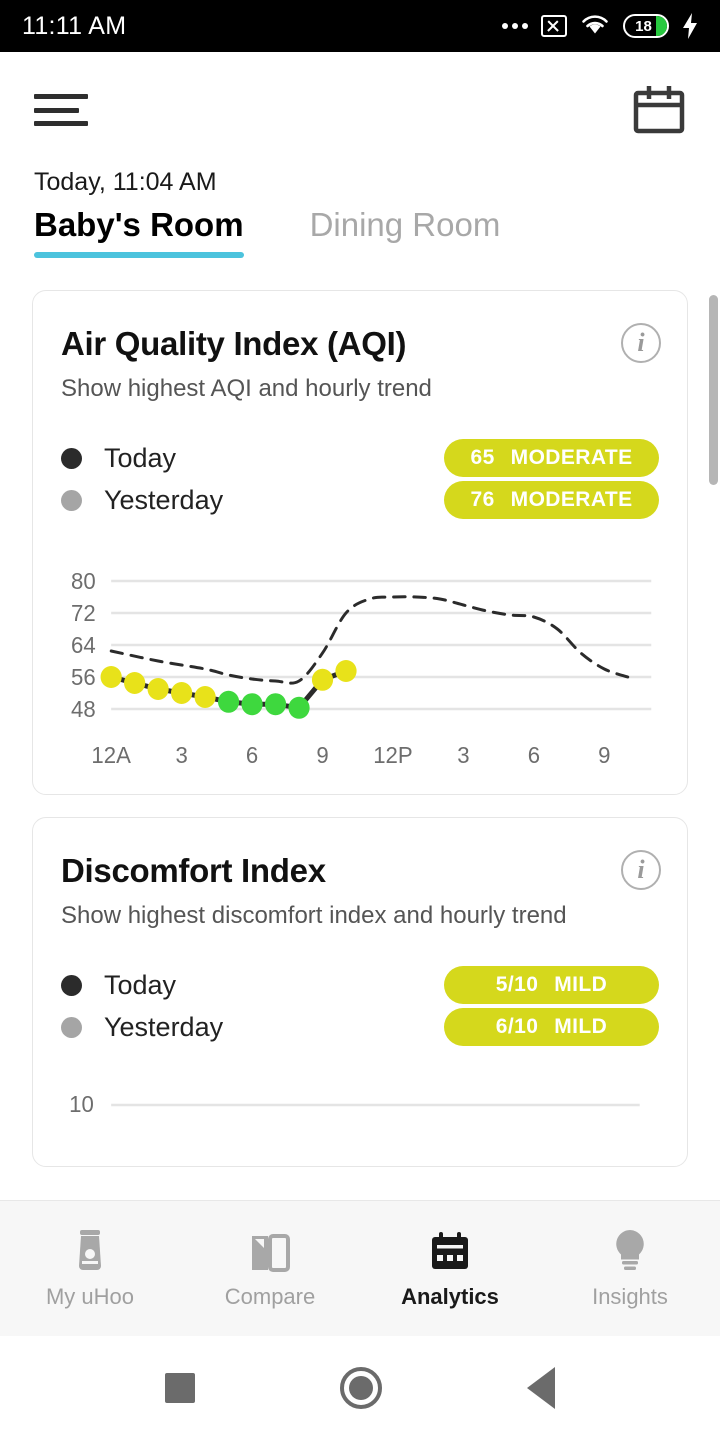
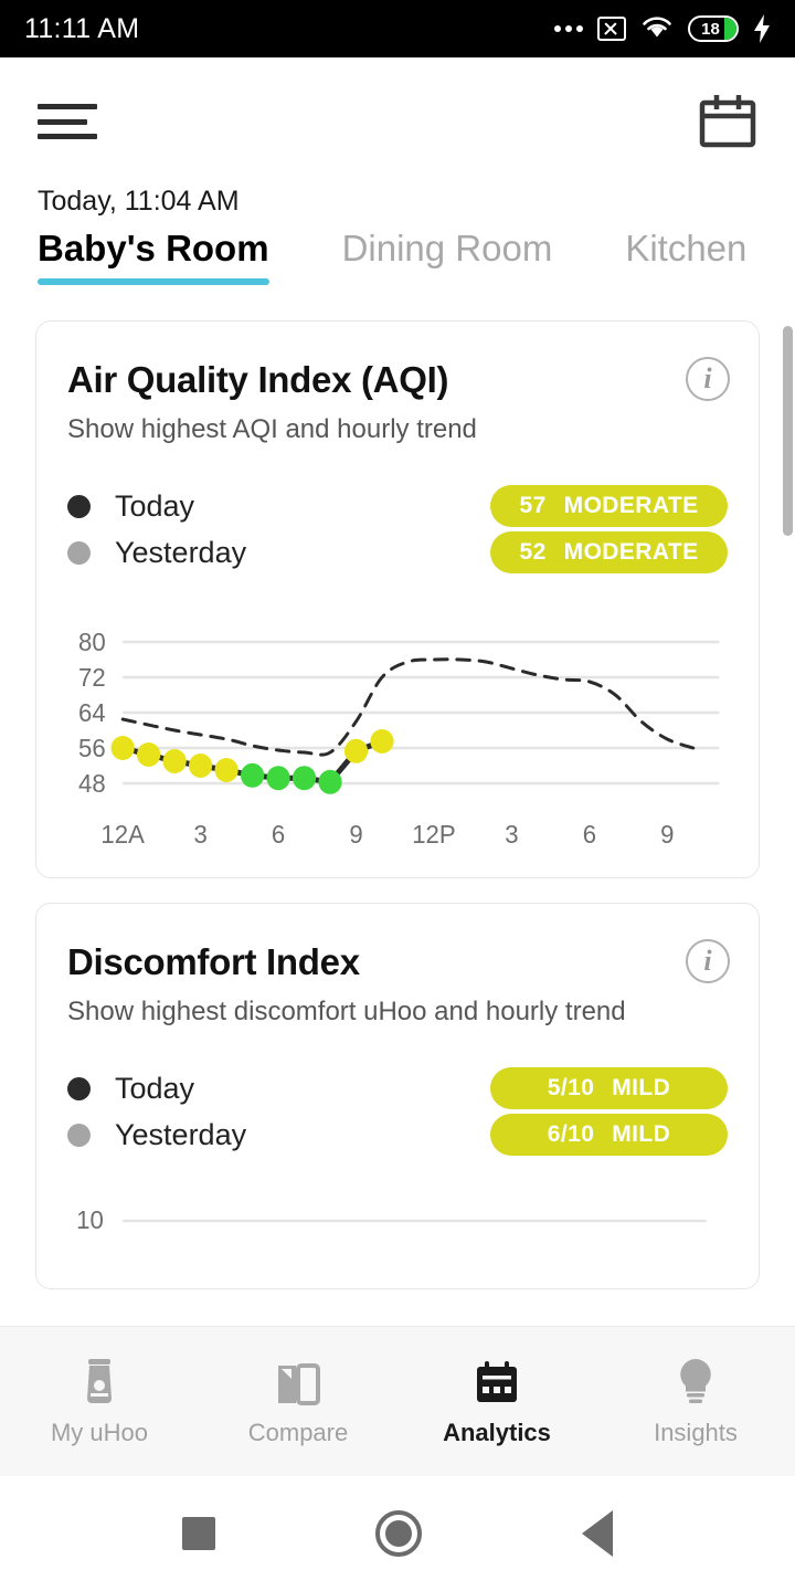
  11:11 AM
  18
  Today, 11:04 AM
  Baby's Room
  Dining Room
+ Kitchen
  Air Quality Index (AQI)
  i
  Show highest AQI and hourly trend
  Today
  Yesterday
- 65
+ 57
  MODERATE
- 76
+ 52
  MODERATE
  48
  56
  64
  72
  80
  12A
  3
  6
  9
  12P
  3
  6
  9
  Discomfort Index
  i
- Show highest discomfort index and hourly trend
+ Show highest discomfort uHoo and hourly trend
  Today
  Yesterday
  5/10
  MILD
  6/10
  MILD
  10
  My uHoo
  Compare
  Analytics
  Insights
